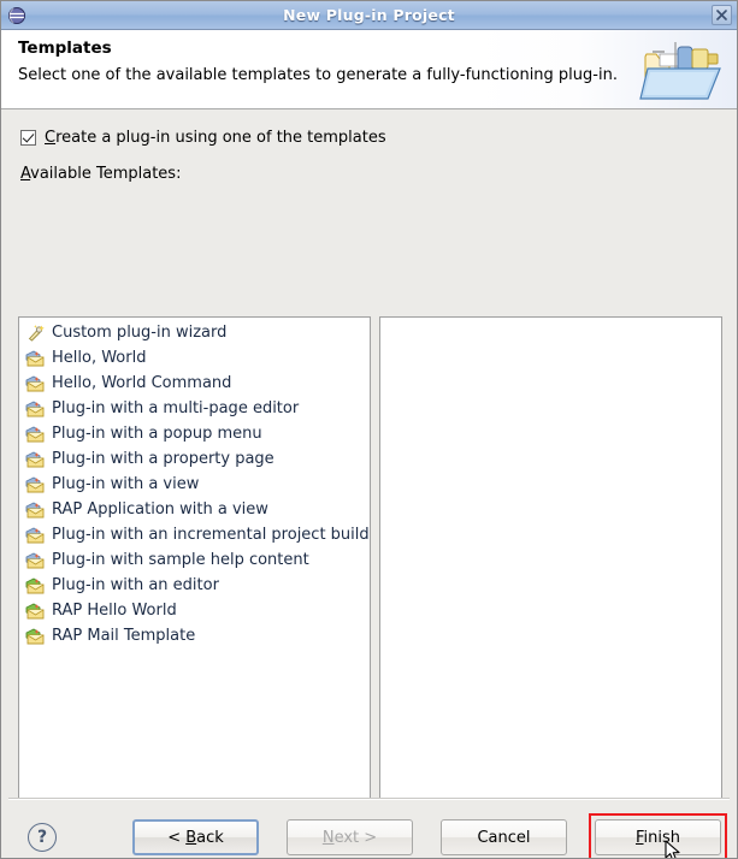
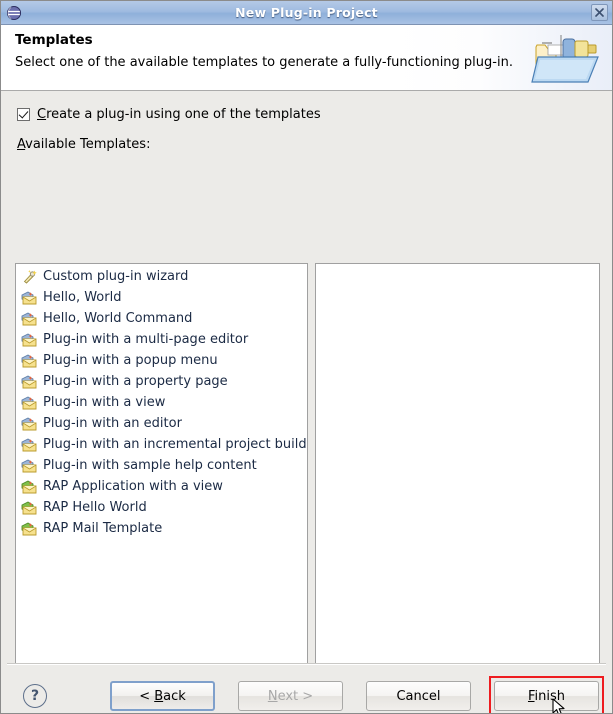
  New Plug-in Project
  Templates
  Select one of the available templates to generate a fully-functioning plug-in.
  Create a plug-in using one of the templates
  Available Templates:
  Custom plug-in wizard
  Hello, World
  Hello, World Command
  Plug-in with a multi-page editor
  Plug-in with a popup menu
  Plug-in with a property page
  Plug-in with a view
- RAP Application with a view
+ Plug-in with an editor
  Plug-in with an incremental project build
  Plug-in with sample help content
- Plug-in with an editor
+ RAP Application with a view
  RAP Hello World
  RAP Mail Template
  ?
  < Back
  Next >
  Cancel
  Finish
